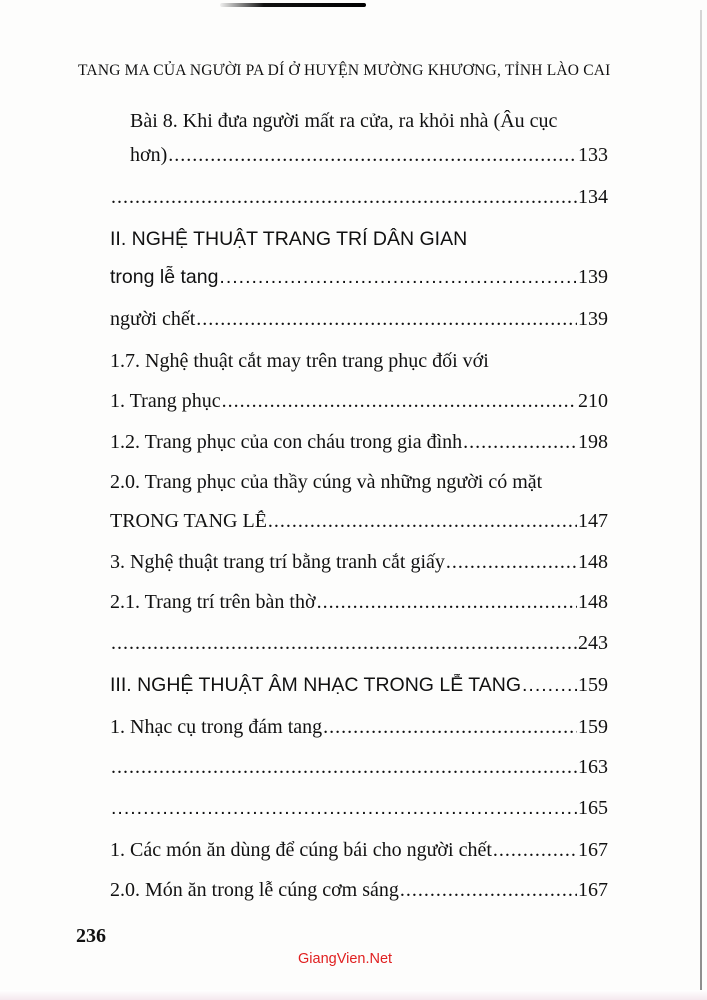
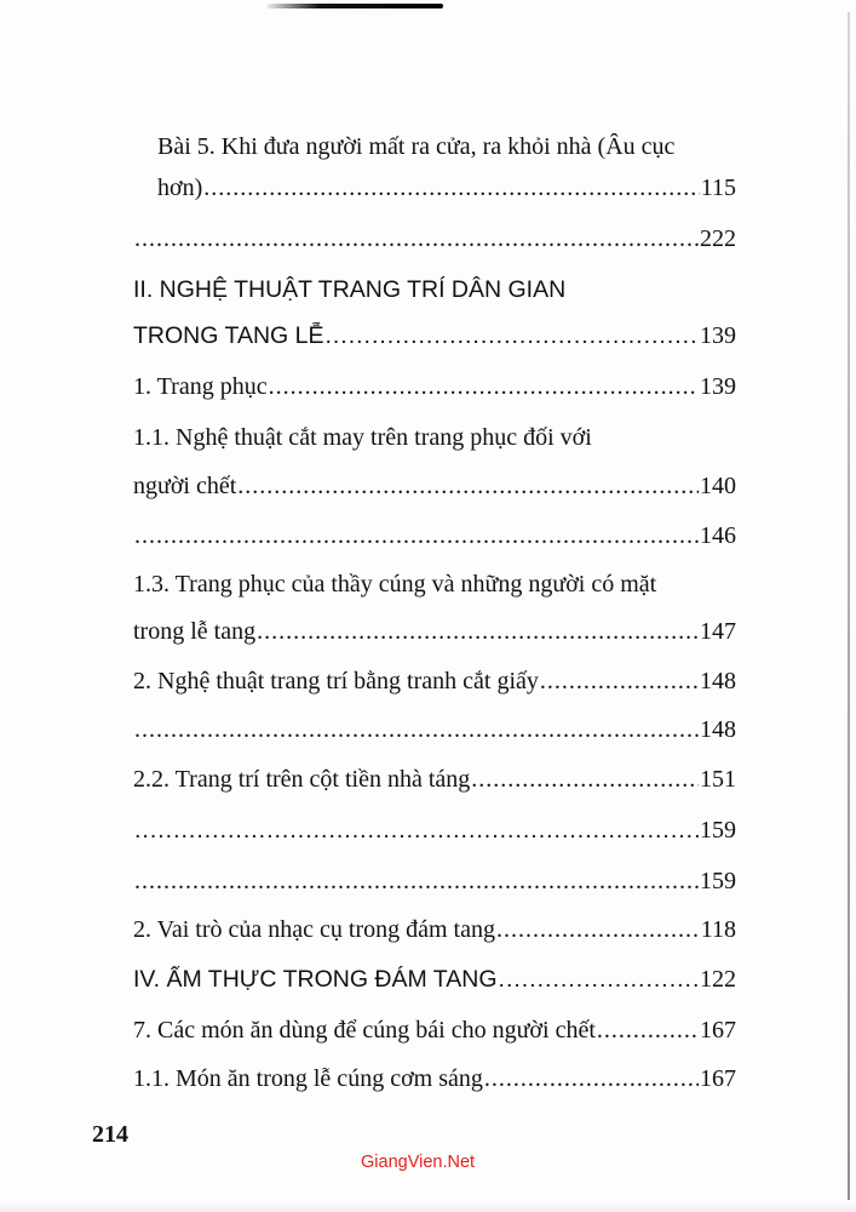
- TANG MA CỦA NGƯỜI PA DÍ Ở HUYỆN MƯỜNG KHƯƠNG, TỈNH LÀO CAI
- Bài 8. Khi đưa người mất ra cửa, ra khỏi nhà (Âu cục
+ Bài 5. Khi đưa người mất ra cửa, ra khỏi nhà (Âu cục
  hơn)
- 133
+ 115
- 134
+ 222
  II. NGHỆ THUẬT TRANG TRÍ DÂN GIAN
- trong lễ tang
+ TRONG TANG LỄ
  139
- người chết
+ 1. Trang phục
  139
- 1.7. Nghệ thuật cắt may trên trang phục đối với
+ 1.1. Nghệ thuật cắt may trên trang phục đối với
- 1. Trang phục
+ người chết
- 210
+ 140
- 1.2. Trang phục của con cháu trong gia đình
- 198
+ 146
- 2.0. Trang phục của thầy cúng và những người có mặt
+ 1.3. Trang phục của thầy cúng và những người có mặt
- TRONG TANG LỄ
+ trong lễ tang
  147
- 3. Nghệ thuật trang trí bằng tranh cắt giấy
+ 2. Nghệ thuật trang trí bằng tranh cắt giấy
  148
- 2.1. Trang trí trên bàn thờ
  148
+ 2.2. Trang trí trên cột tiền nhà táng
- 243
+ 151
- III. NGHỆ THUẬT ÂM NHẠC TRONG LỄ TANG
  159
- 1. Nhạc cụ trong đám tang
  159
+ 2. Vai trò của nhạc cụ trong đám tang
- 163
+ 118
+ IV. ẨM THỰC TRONG ĐÁM TANG
- 165
+ 122
- 1. Các món ăn dùng để cúng bái cho người chết
+ 7. Các món ăn dùng để cúng bái cho người chết
  167
- 2.0. Món ăn trong lễ cúng cơm sáng
+ 1.1. Món ăn trong lễ cúng cơm sáng
  167
- 236
+ 214
  GiangVien.Net
